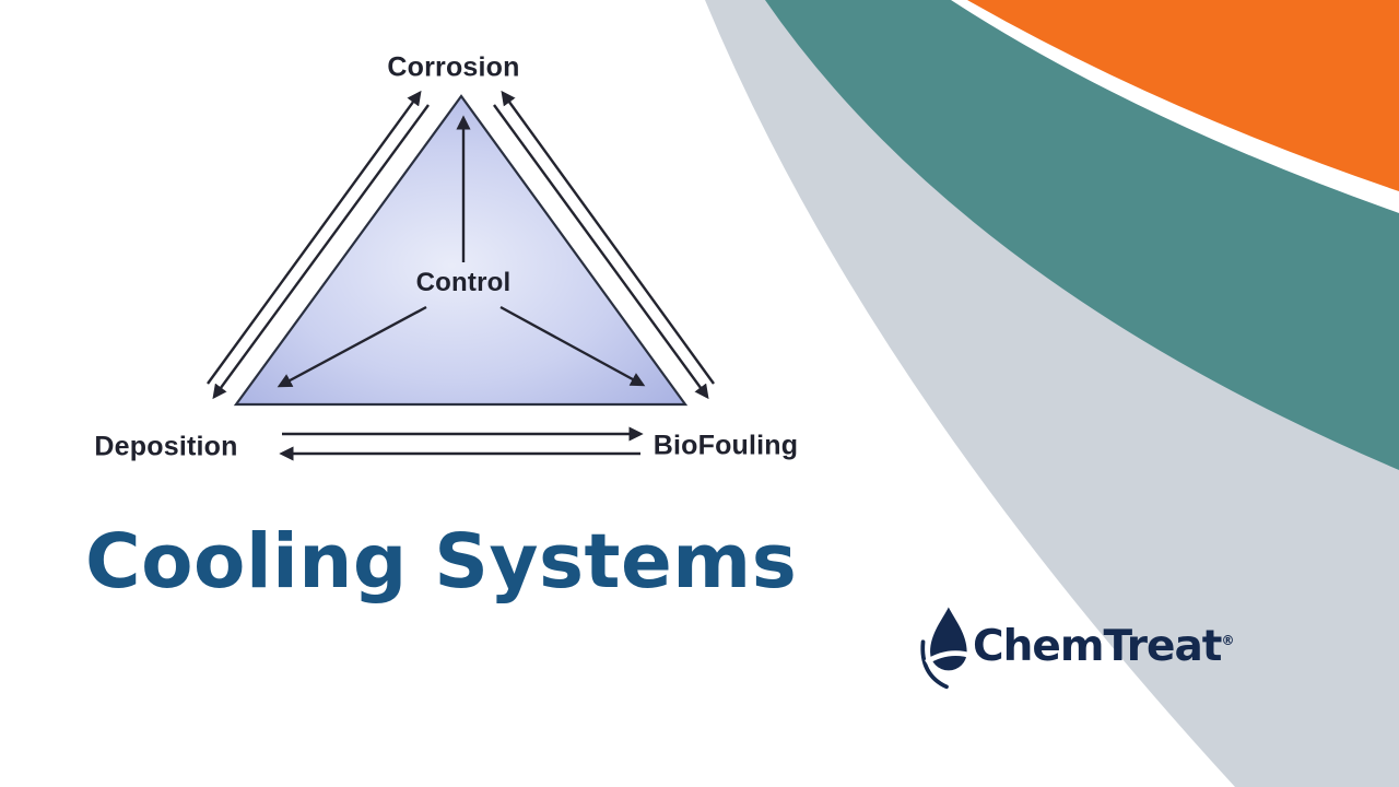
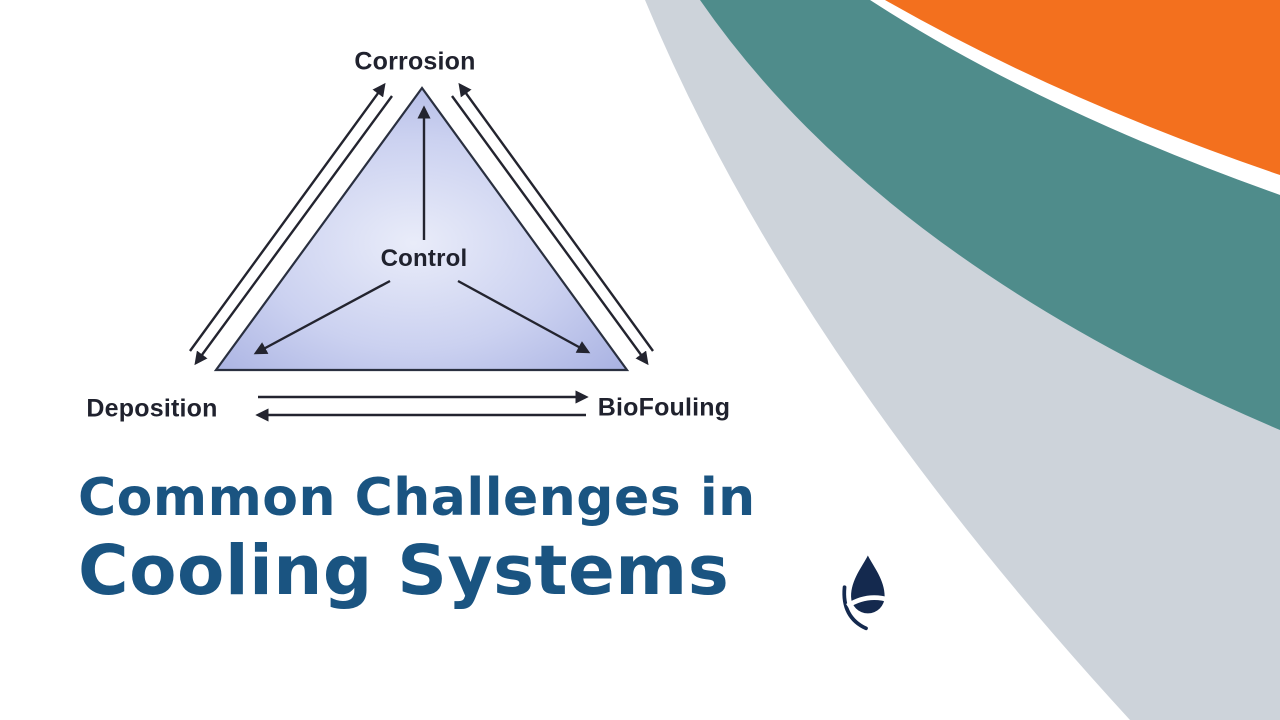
  Corrosion
  Deposition
  BioFouling
  Control
+ Common Challenges in
  Cooling Systems
- ChemTreat®
